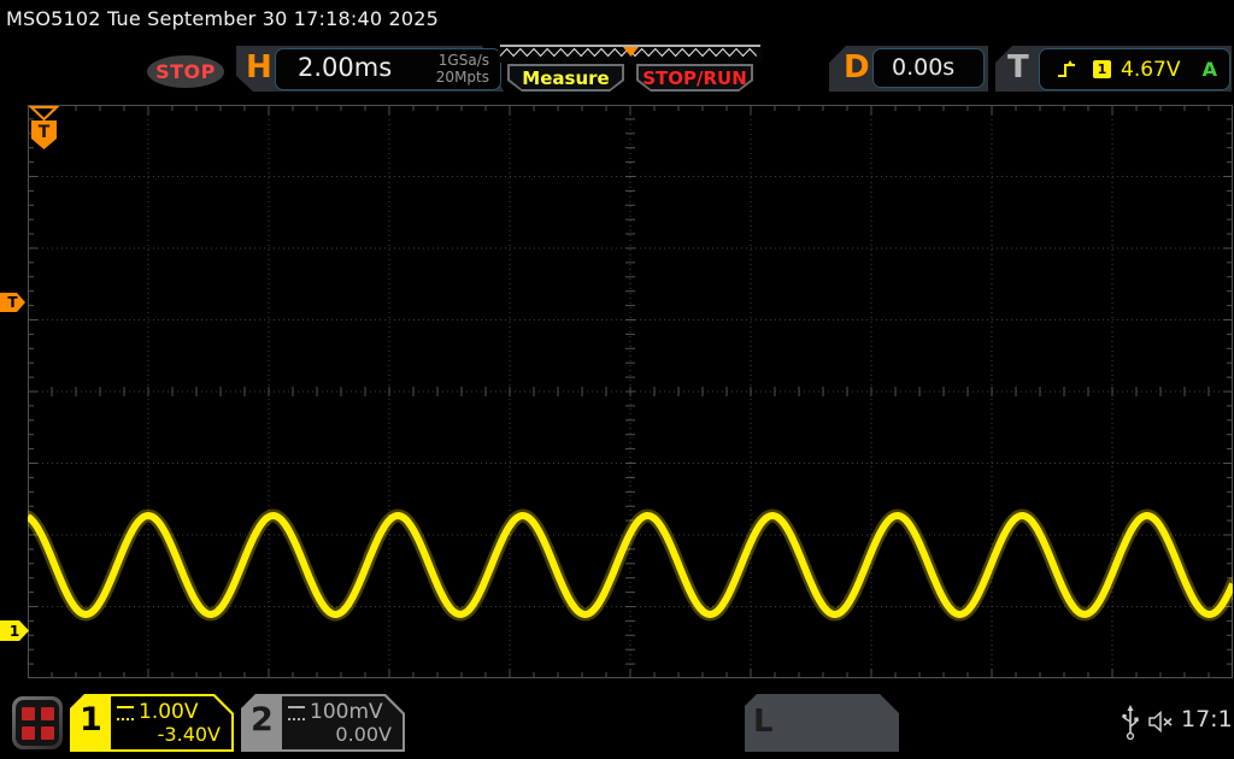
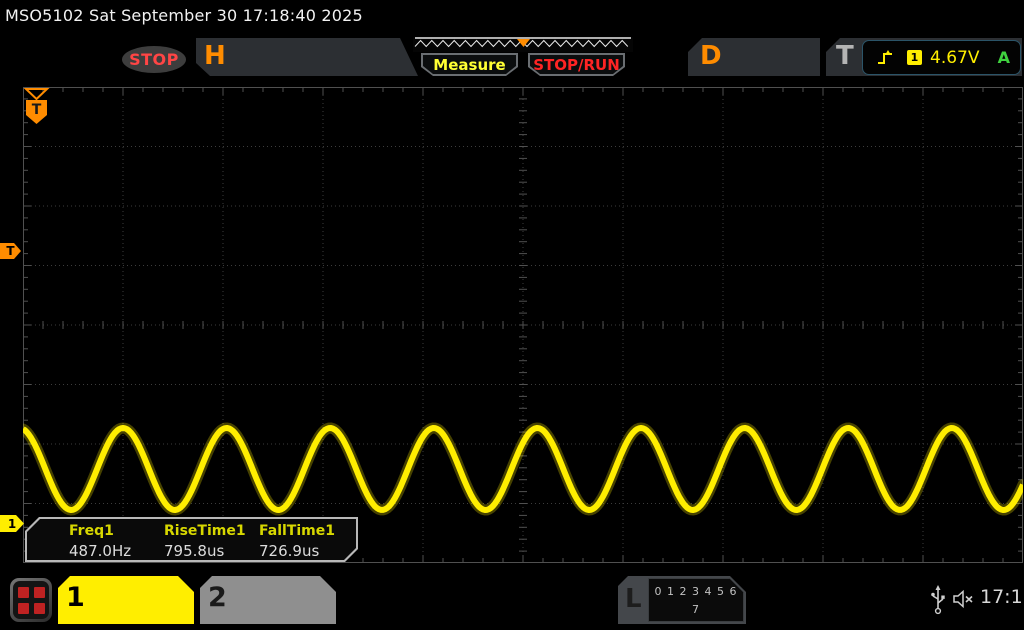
- MSO5102 Tue September 30 17:18:40 2025
+ MSO5102 Sat September 30 17:18:40 2025
  STOP
  H
- 2.00ms
- 1GSa/s
- 20Mpts
  Measure
  STOP/RUN
  D
- 0.00s
  T
  1
  4.67V
  A
  T
  T
  1
+ Freq1
+ 487.0Hz
+ RiseTime1
+ 795.8us
+ FallTime1
+ 726.9us
  1
- 1.00V
- -3.40V
  2
- 100mV
- 0.00V
  L
+ 0 1 2 3 4 5 6 7
  17:1
